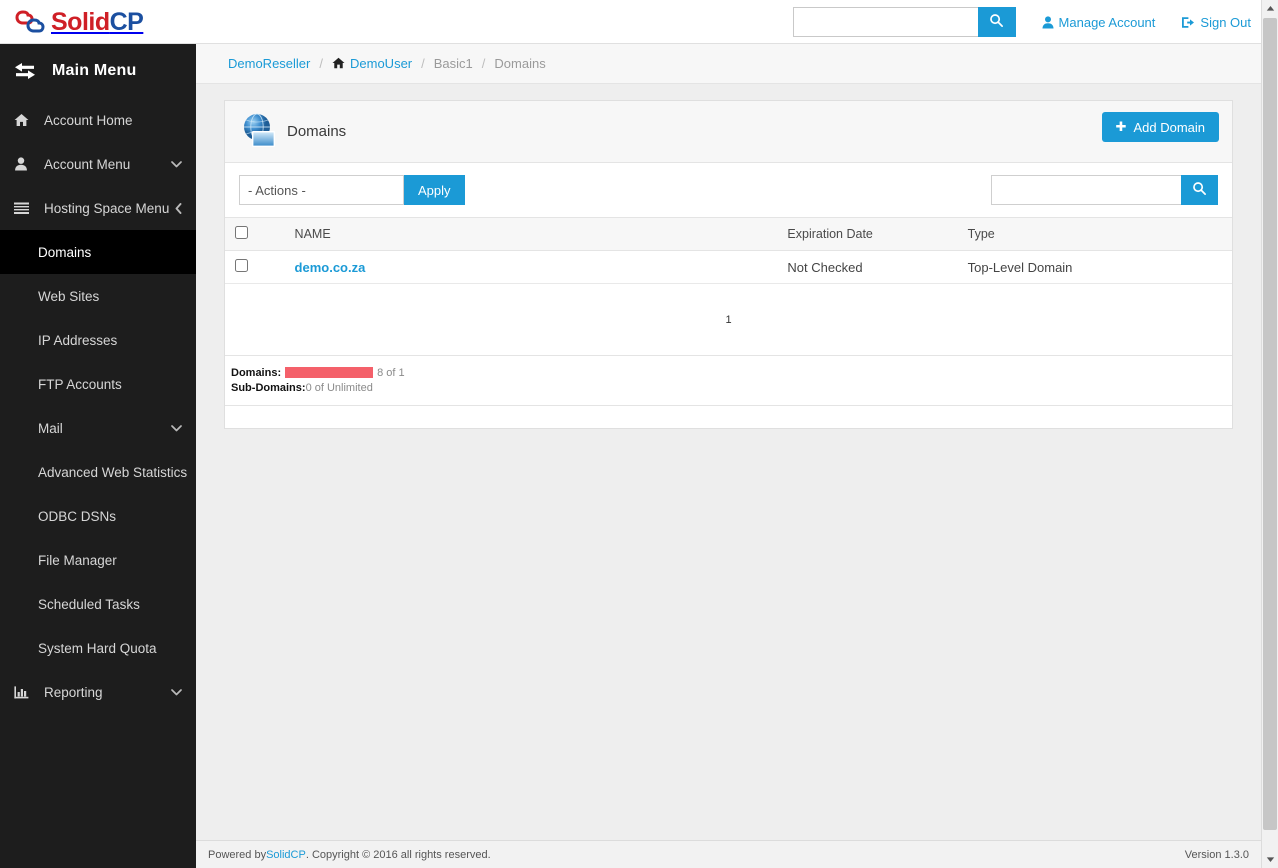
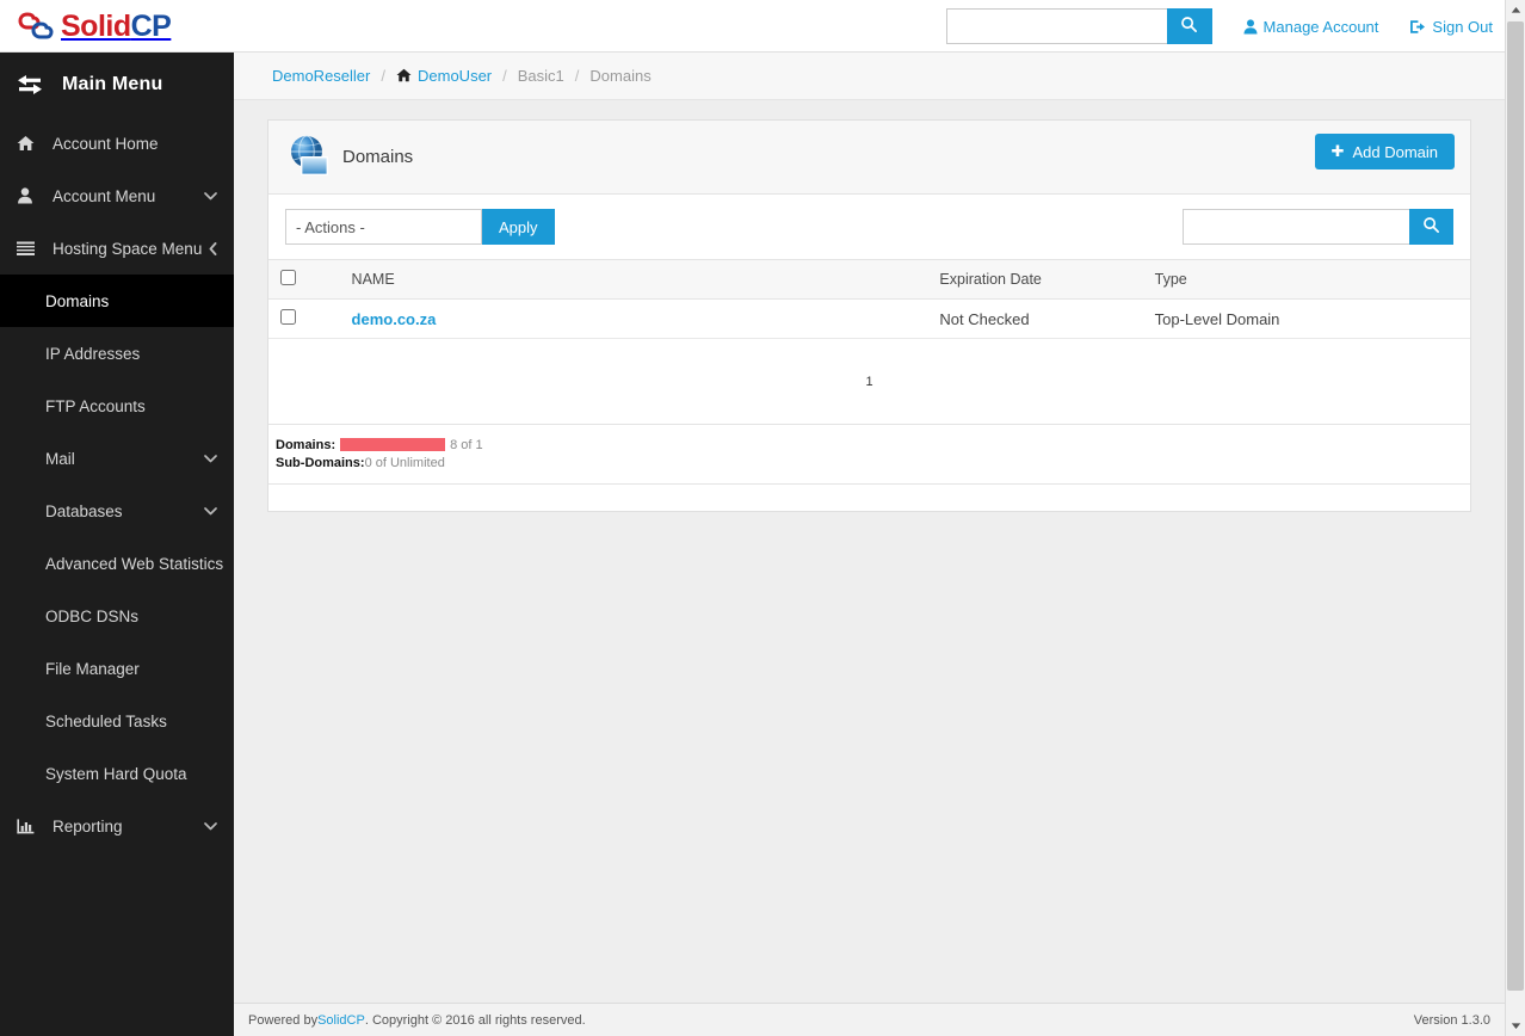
  SolidCP
  Manage Account
  Sign Out
  Main Menu
  Account Home
  Account Menu
  Hosting Space Menu
  Domains
- Web Sites
  IP Addresses
  FTP Accounts
  Mail
+ Databases
  Advanced Web Statistics
  ODBC DSNs
  File Manager
  Scheduled Tasks
  System Hard Quota
  Reporting
  DemoReseller
  /
  DemoUser
  /
  Basic1
  /
  Domains
  Domains
  ✚
  Add Domain
  - Actions -
  Apply
  	NAME	Expiration Date	Type
  	demo.co.za	Not Checked	Top-Level Domain
  1
  Domains:
  8 of 1
  Sub-Domains:
  0 of Unlimited
  Powered by
  SolidCP
  . Copyright © 2016 all rights reserved.
  Version 1.3.0
